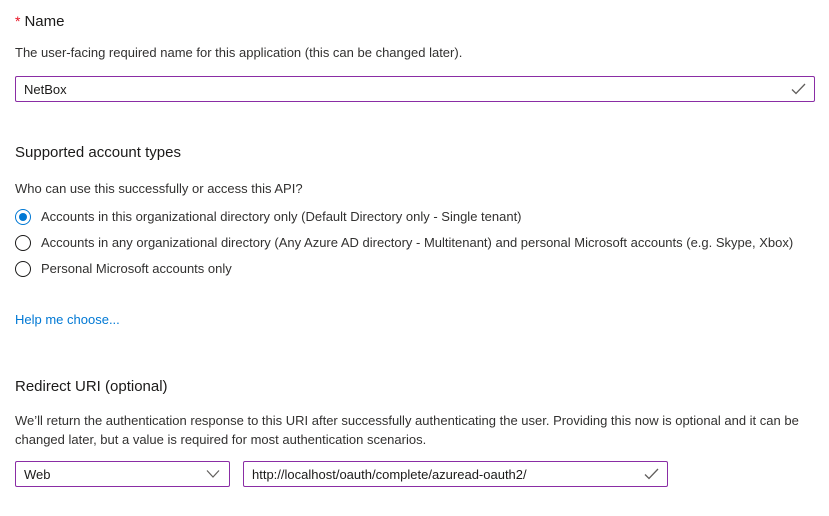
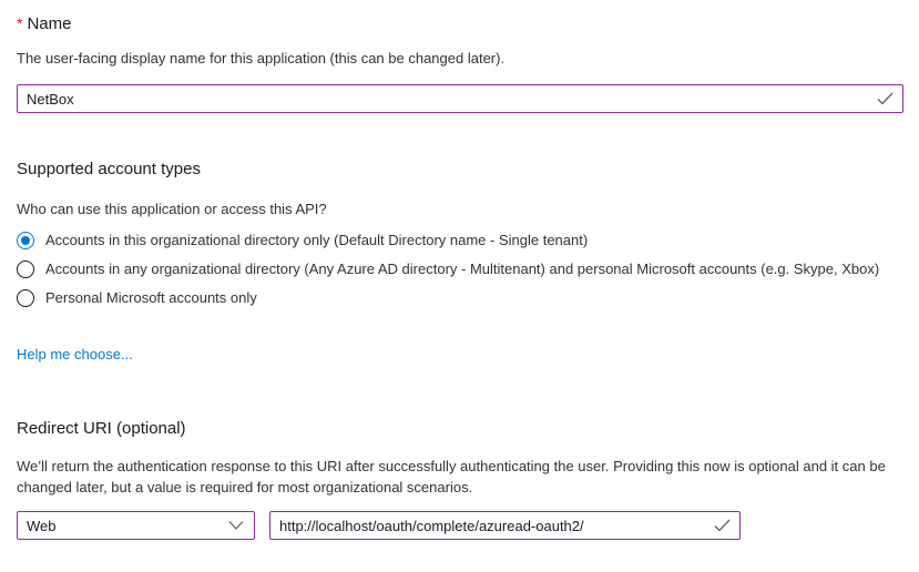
  * Name
- The user-facing required name for this application (this can be changed later).
+ The user-facing display name for this application (this can be changed later).
  NetBox
  Supported account types
- Who can use this successfully or access this API?
+ Who can use this application or access this API?
- Accounts in this organizational directory only (Default Directory only - Single tenant)
+ Accounts in this organizational directory only (Default Directory name - Single tenant)
  Accounts in any organizational directory (Any Azure AD directory - Multitenant) and personal Microsoft accounts (e.g. Skype, Xbox)
  Personal Microsoft accounts only
  Help me choose...
  Redirect URI (optional)
- We’ll return the authentication response to this URI after successfully authenticating the user. Providing this now is optional and it can be changed later, but a value is required for most authentication scenarios.
+ We’ll return the authentication response to this URI after successfully authenticating the user. Providing this now is optional and it can be changed later, but a value is required for most organizational scenarios.
  Web
  http://localhost/oauth/complete/azuread-oauth2/
